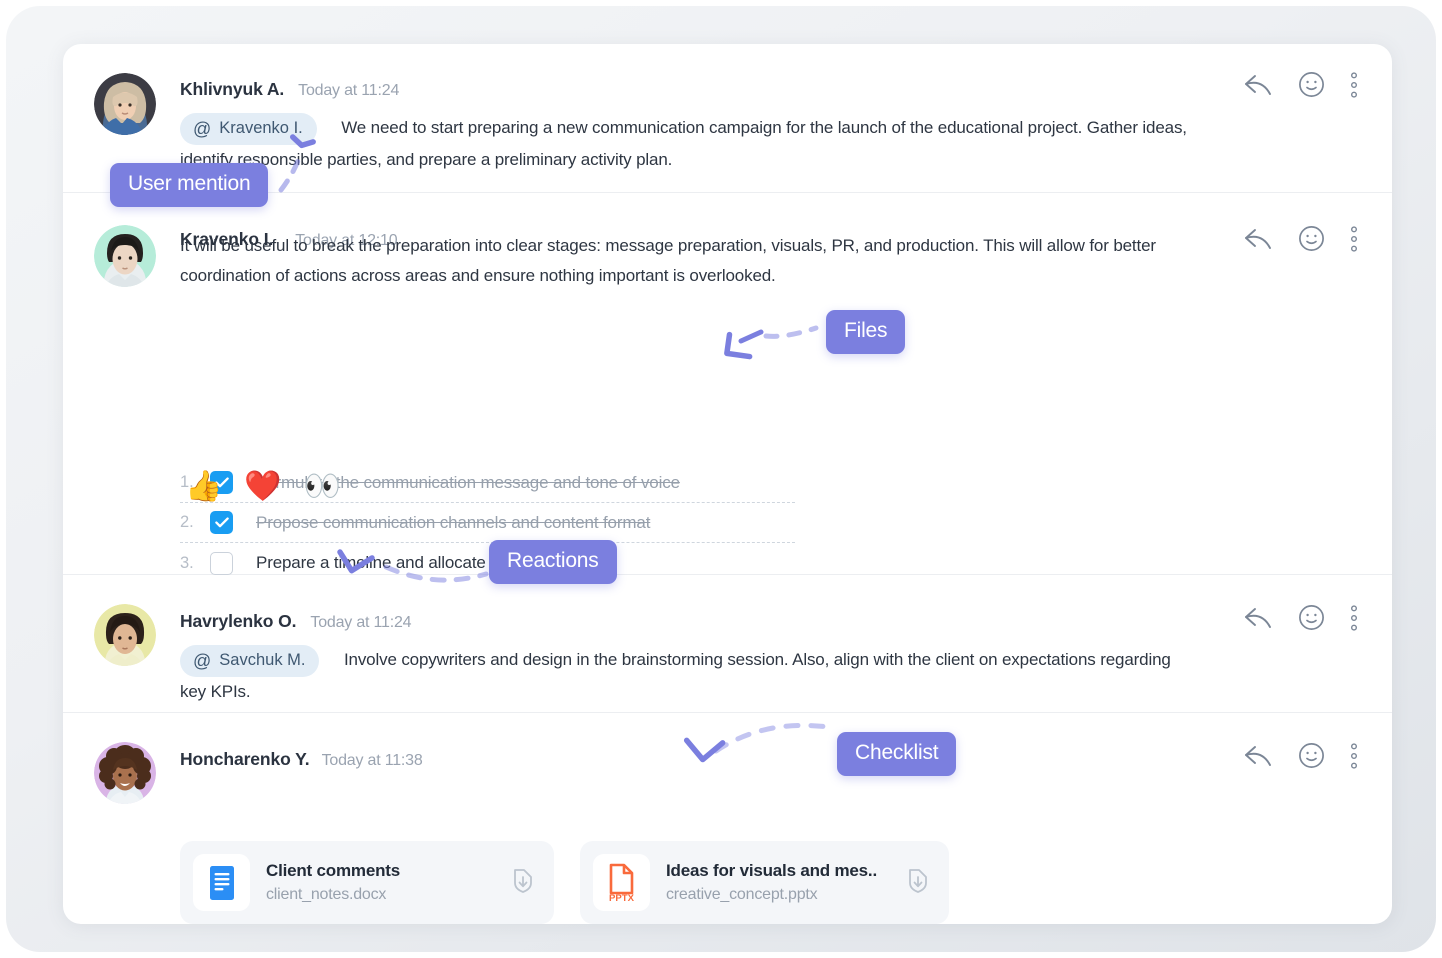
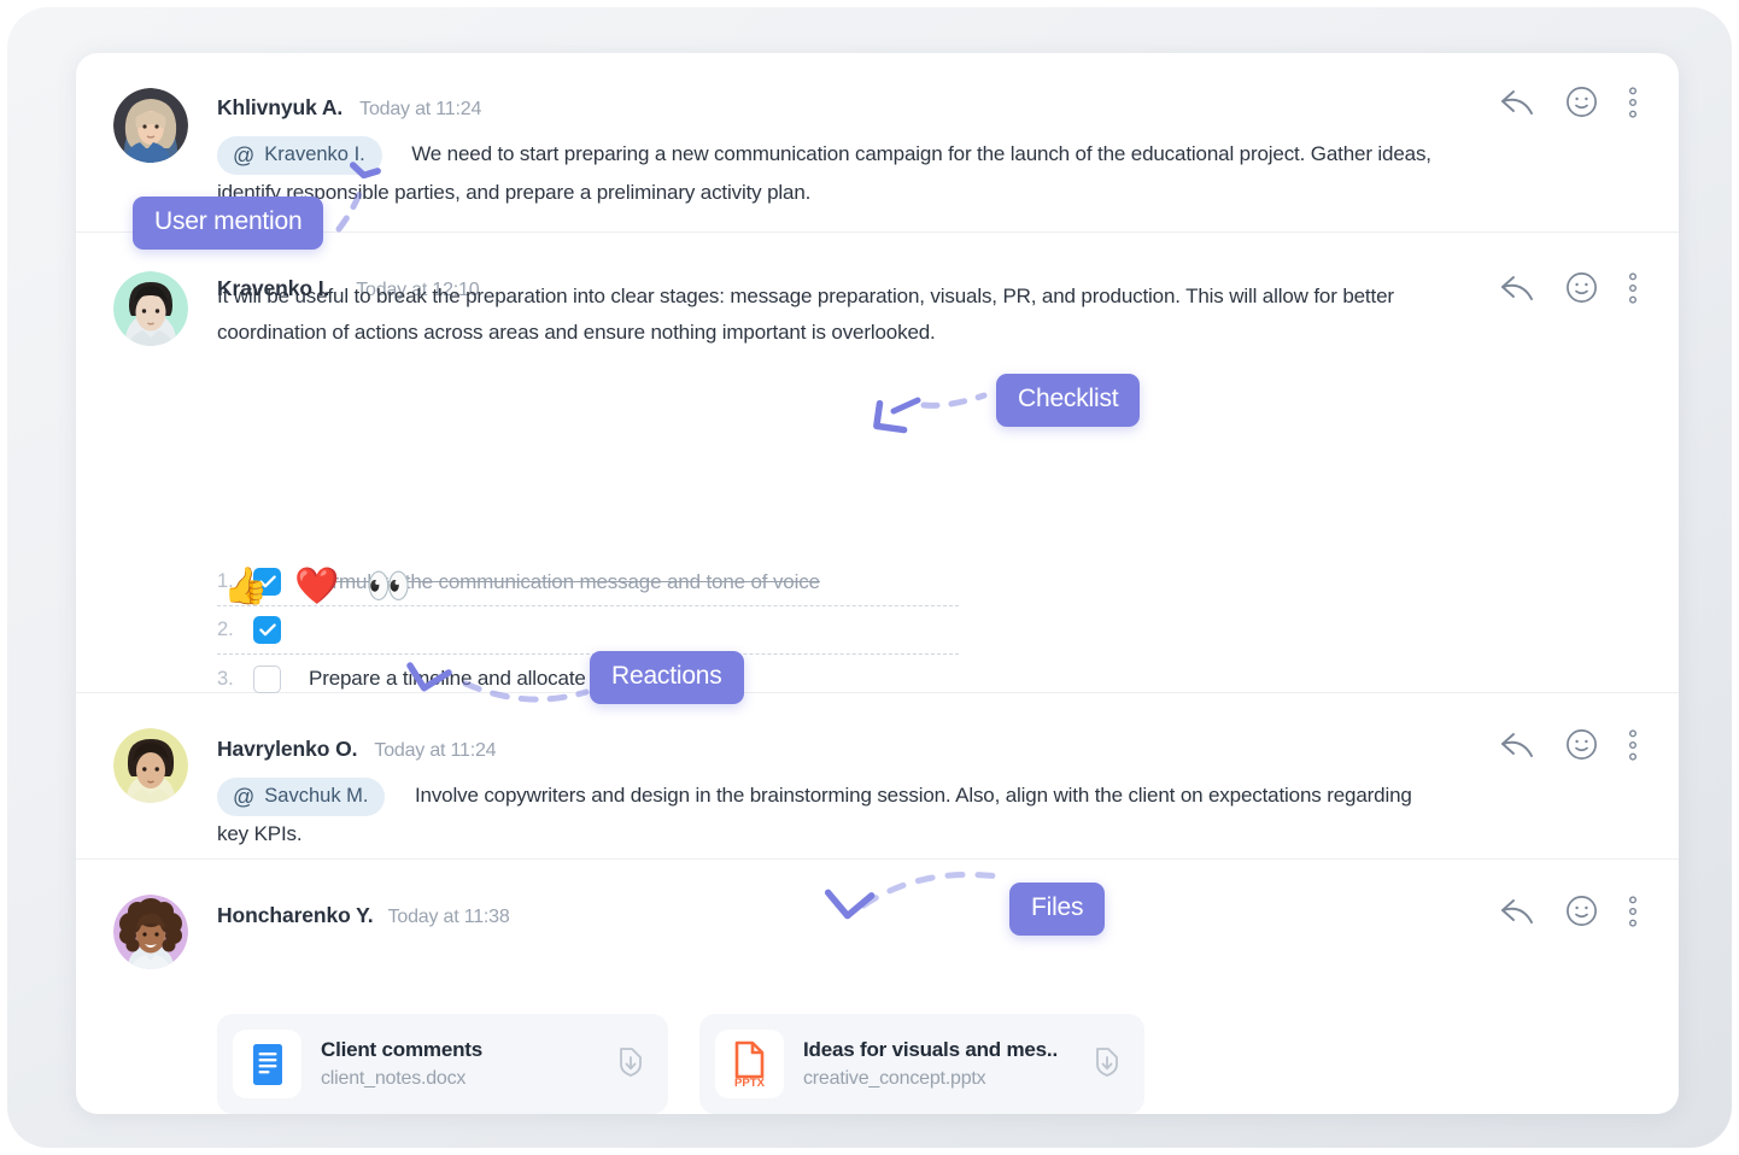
  Khlivnyuk A.
  Today at 11:24
  @
  Kravenko I.
  We need to start preparing a new communication campaign for the launch of the educational project. Gather ideas, identify responsible parties, and prepare a preliminary activity plan.
  Kravenko I.
  Today at 12:10
  It will be useful to break the preparation into clear stages: message preparation, visuals, PR, and production. This will allow for better coordination of actions across areas and ensure nothing important is overlooked.
  1.
  Formulate the communication message and tone of voice
  2.
- Propose communication channels and content format
  3.
  Prepare a tiine and allocate
  👍
  ❤️
  👀
  Havrylenko O.
  Today at 11:24
  @
  Savchuk M.
  Involve copywriters and design in the brainstorming session. Also, align with the client on expectations regarding key KPIs.
  Honcharenko Y.
  Today at 11:38
  Client comments
  client_notes.docx
  PPTX
  Ideas for visuals and mes..
  creative_concept.pptx
  User mention
- Files
+ Checklist
  Reactions
- Checklist
+ Files
